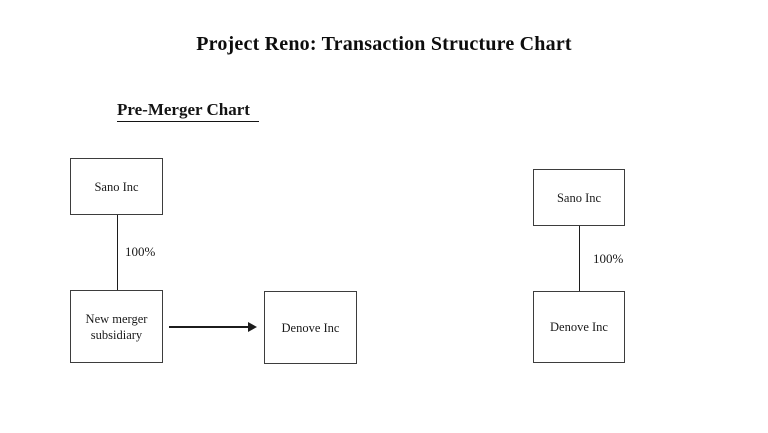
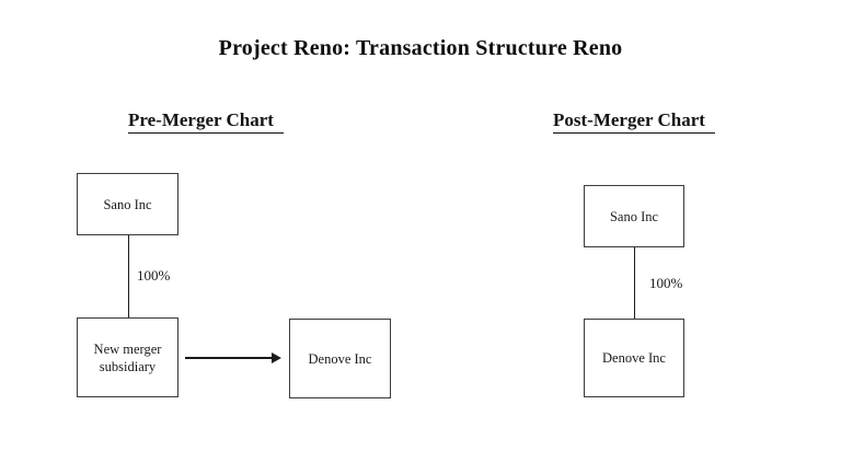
- Project Reno: Transaction Structure Chart
+ Project Reno: Transaction Structure Reno
  Pre-Merger Chart
  Sano Inc
  100%
  New merger subsidiary
  Denove Inc
+ Post-Merger Chart
  Sano Inc
  100%
  Denove Inc
